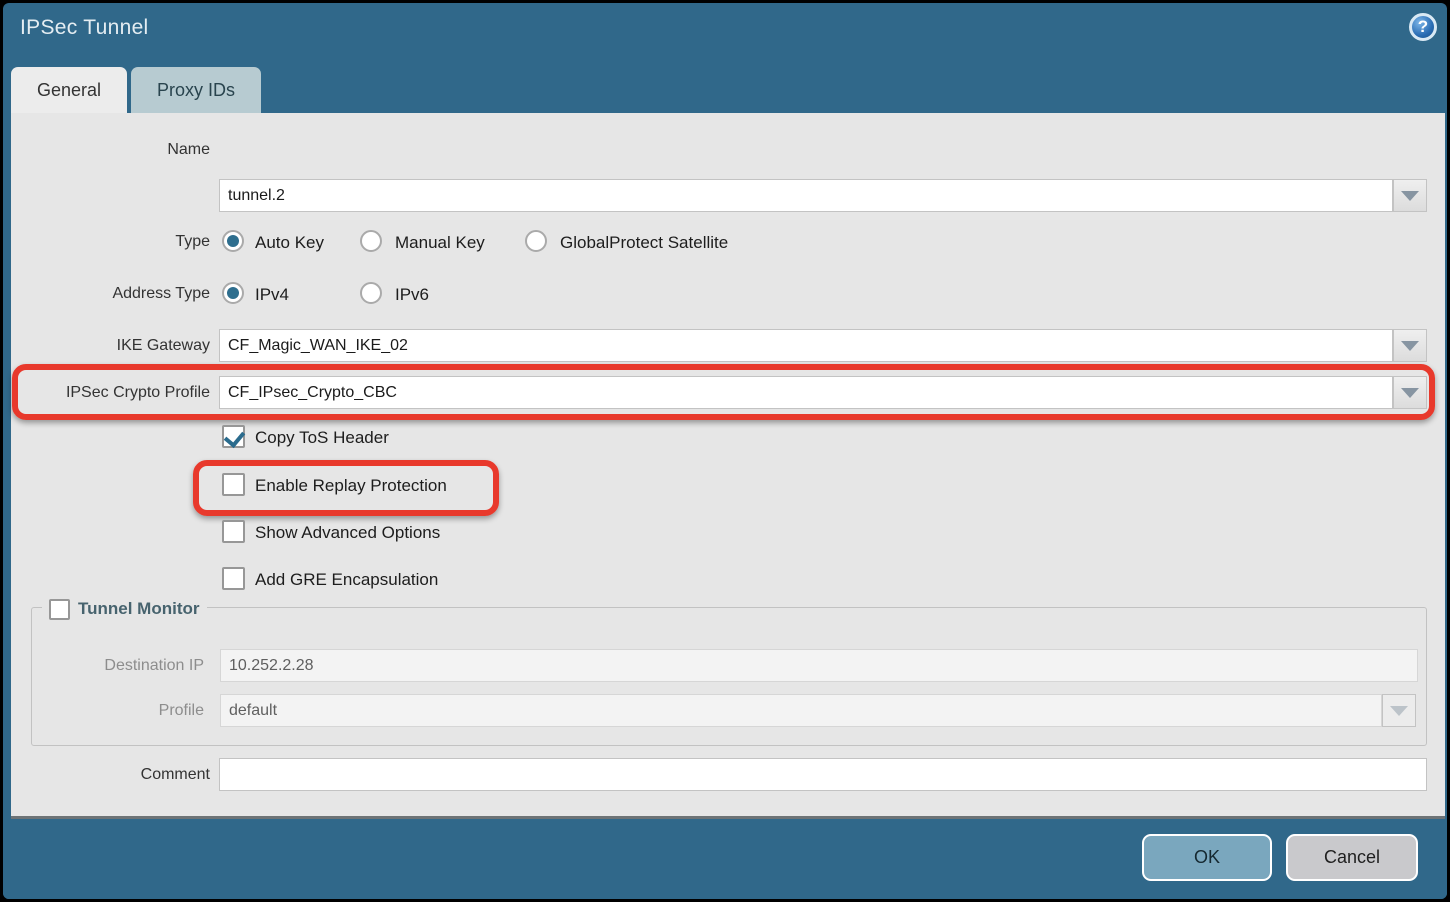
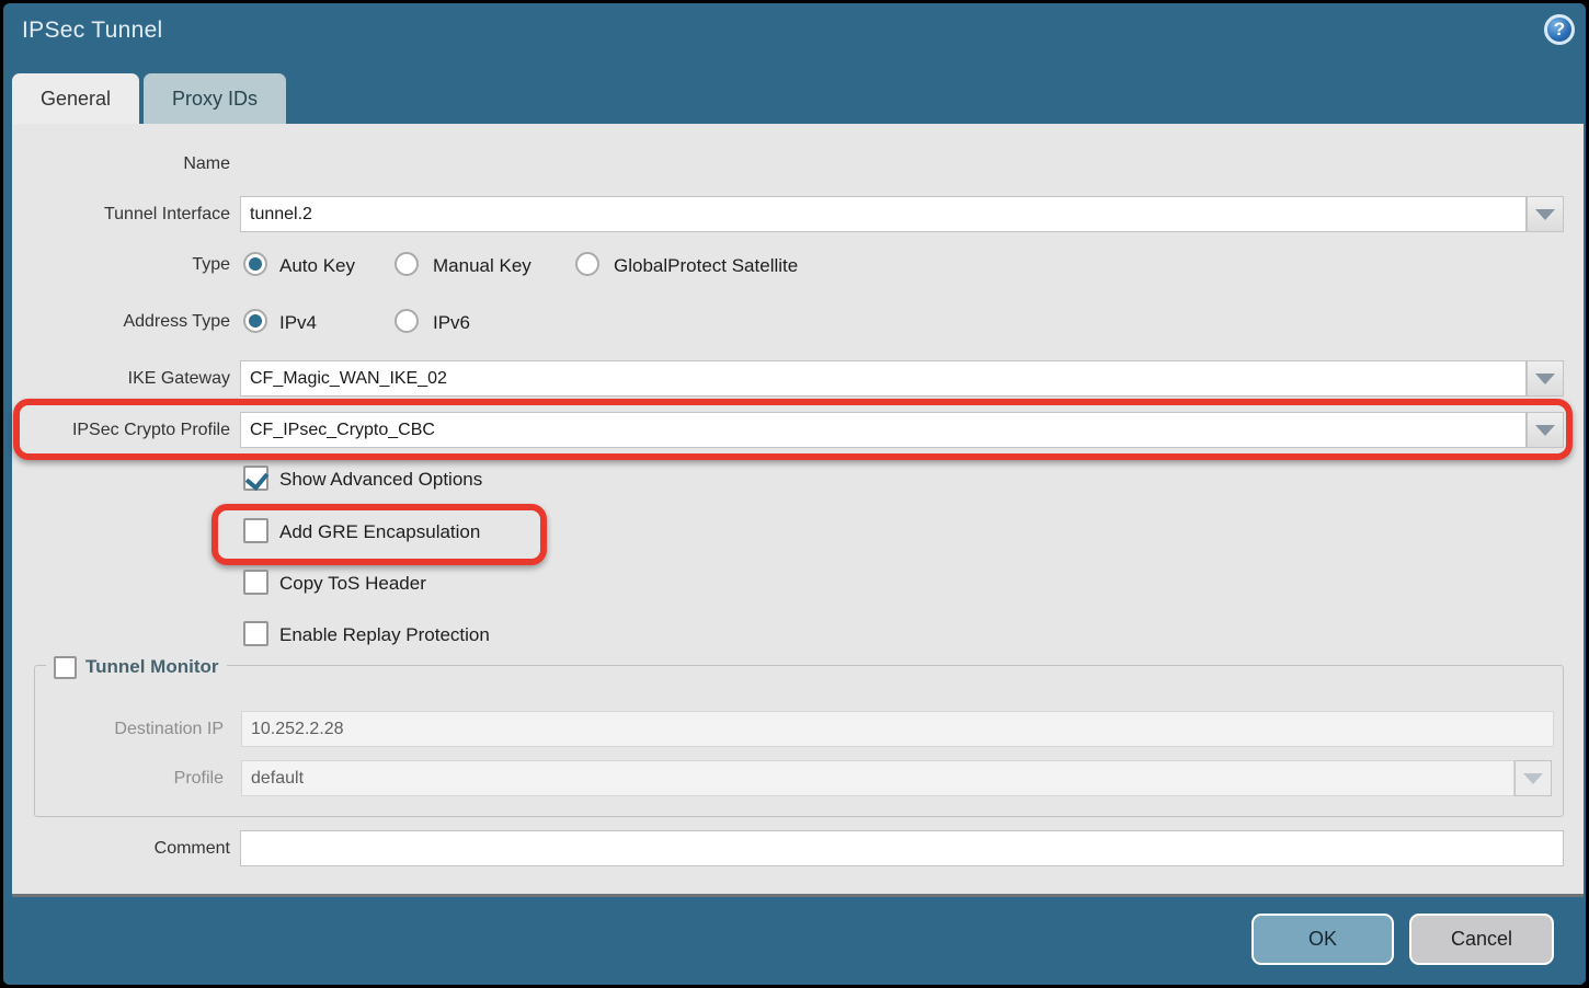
  IPSec Tunnel
  ?
  General
  Proxy IDs
  Name
+ Tunnel Interface
  tunnel.2
  Type
  Auto Key
  Manual Key
  GlobalProtect Satellite
  Address Type
  IPv4
  IPv6
  IKE Gateway
  CF_Magic_WAN_IKE_02
  IPSec Crypto Profile
  CF_IPsec_Crypto_CBC
- Copy ToS Header
+ Show Advanced Options
- Enable Replay Protection
+ Add GRE Encapsulation
- Show Advanced Options
+ Copy ToS Header
- Add GRE Encapsulation
+ Enable Replay Protection
  Tunnel Monitor
  Destination IP
  10.252.2.28
  Profile
  default
  Comment
  OK
  Cancel
